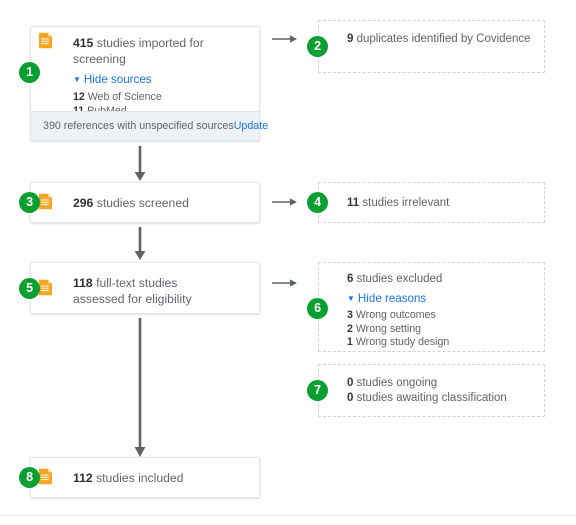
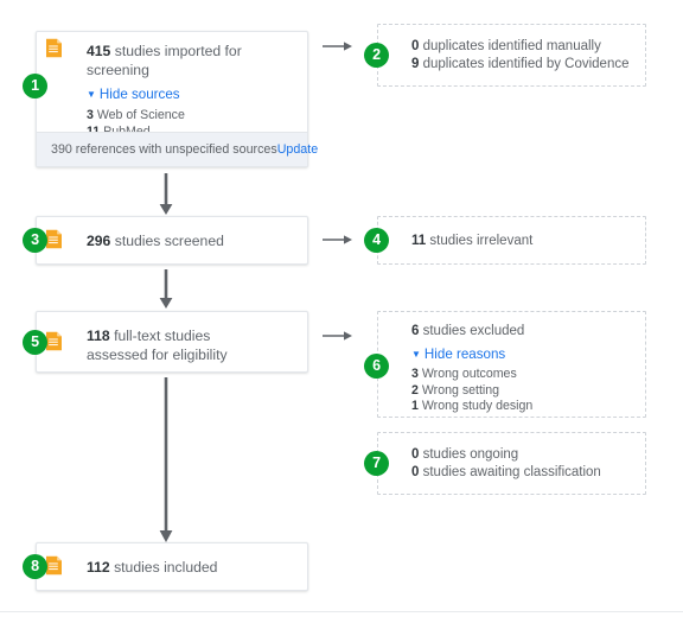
  415 studies imported for screening
  ▼ Hide sources
- 12 Web of Science
+ 3 Web of Science
  390 references with unspecified sources
  Update
  1
+ 0 duplicates identified manually
  9 duplicates identified by Covidence
  2
  296 studies screened
  3
  11 studies irrelevant
  4
  118 full-text studies assessed for eligibility
  5
  6 studies excluded
  ▼ Hide reasons
  3 Wrong outcomes
  2 Wrong setting
  1 Wrong study design
  6
  0 studies ongoing
  0 studies awaiting classification
  7
  112 studies included
  8
